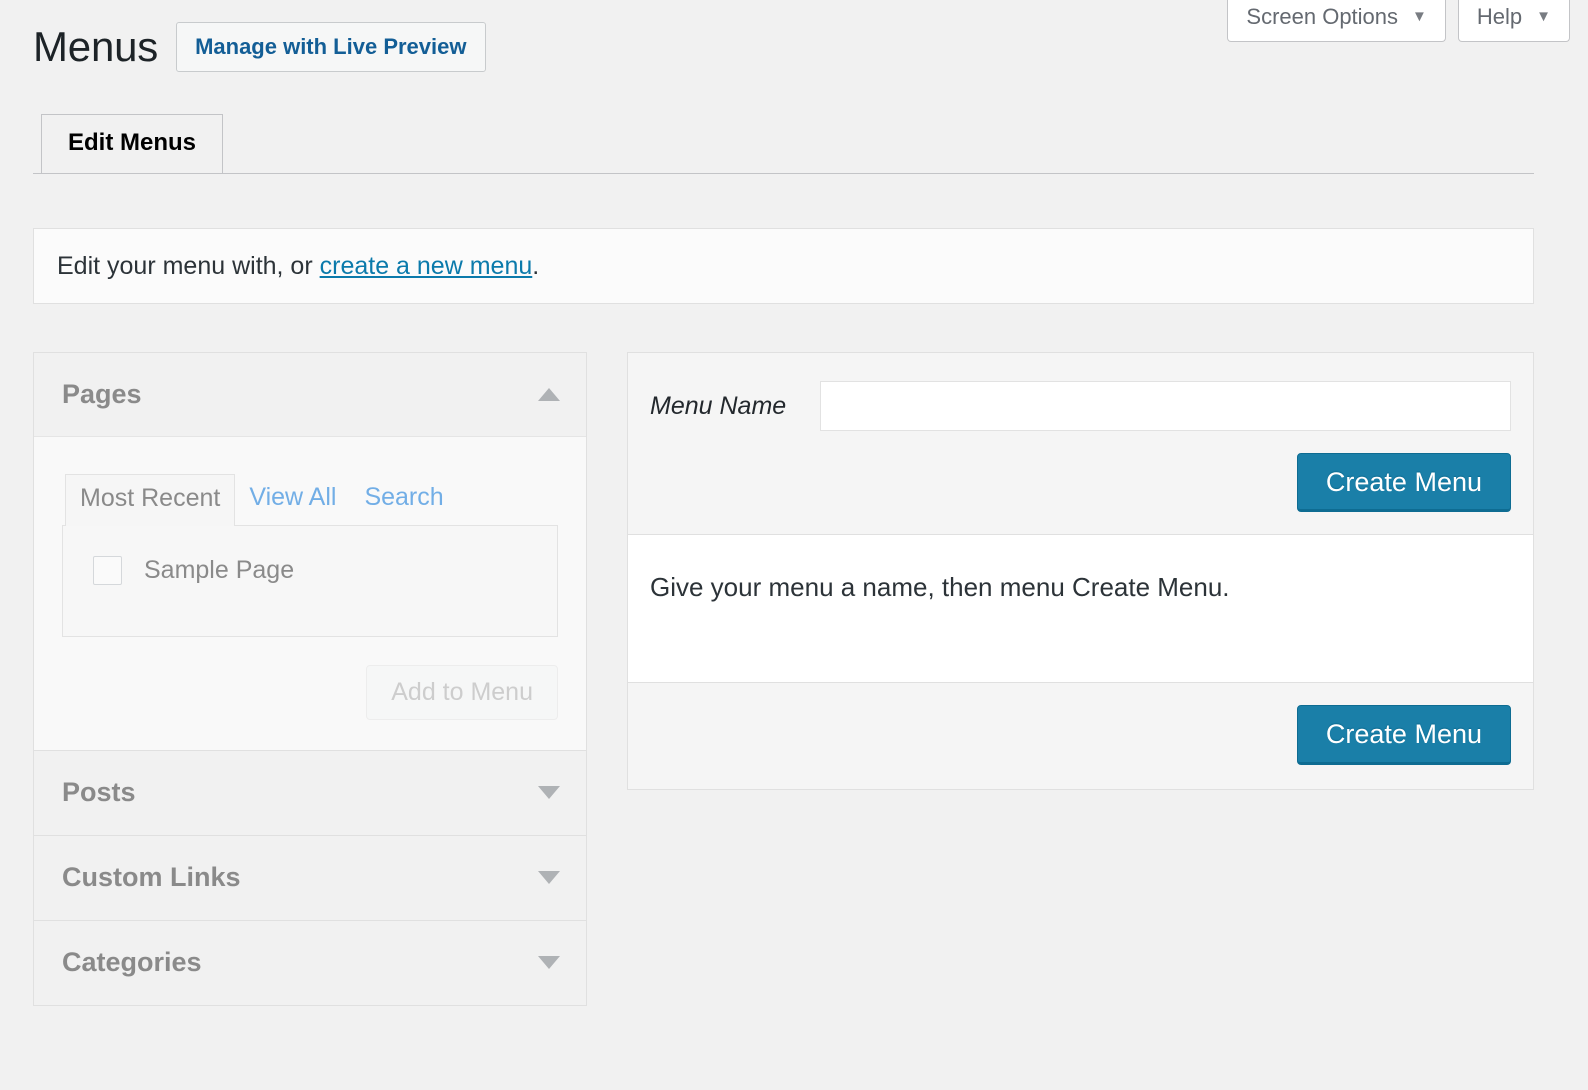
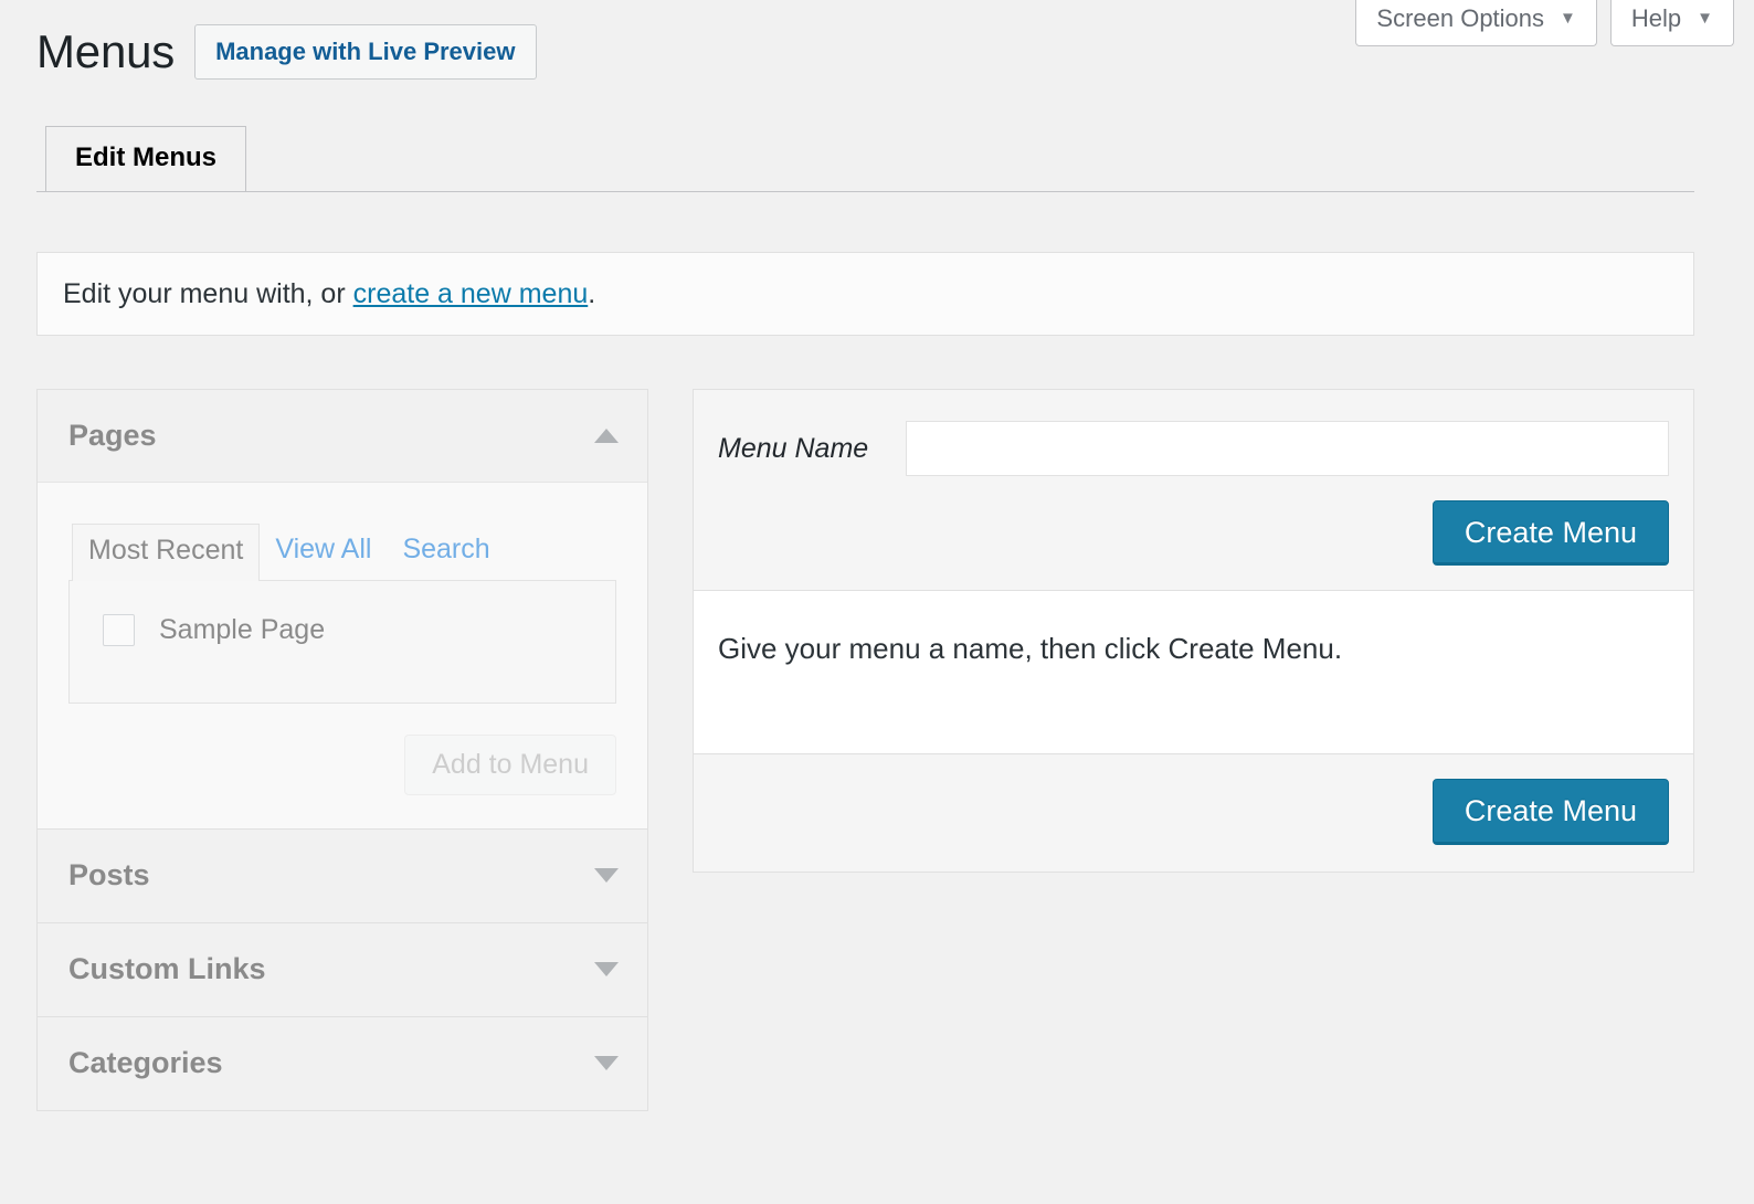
  Screen Options
  ▼
  Help
  ▼
  Menus
  Manage with Live Preview
  Edit Menus
  Edit your menu with, or create a new menu.
  Pages
  Most Recent
  View All
  Search
  Sample Page
  Add to Menu
  Posts
  Custom Links
  Categories
  Menu Name
  Create Menu
- Give your menu a name, then menu Create Menu.
+ Give your menu a name, then click Create Menu.
  Create Menu
